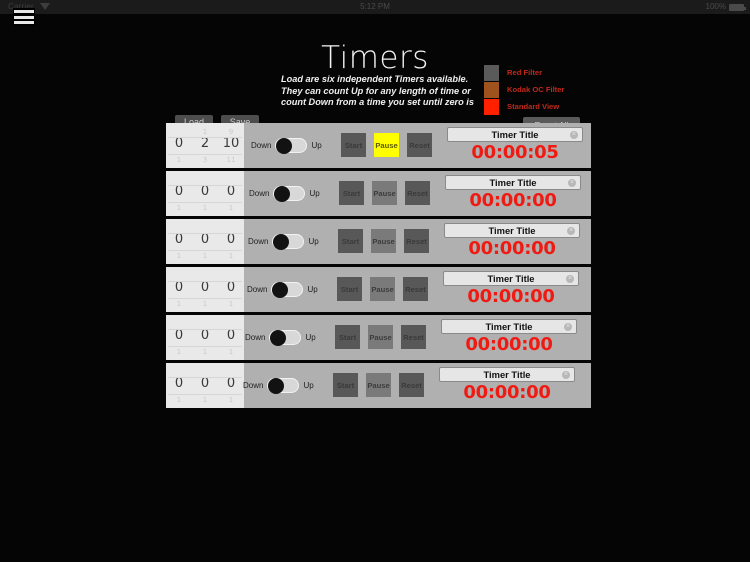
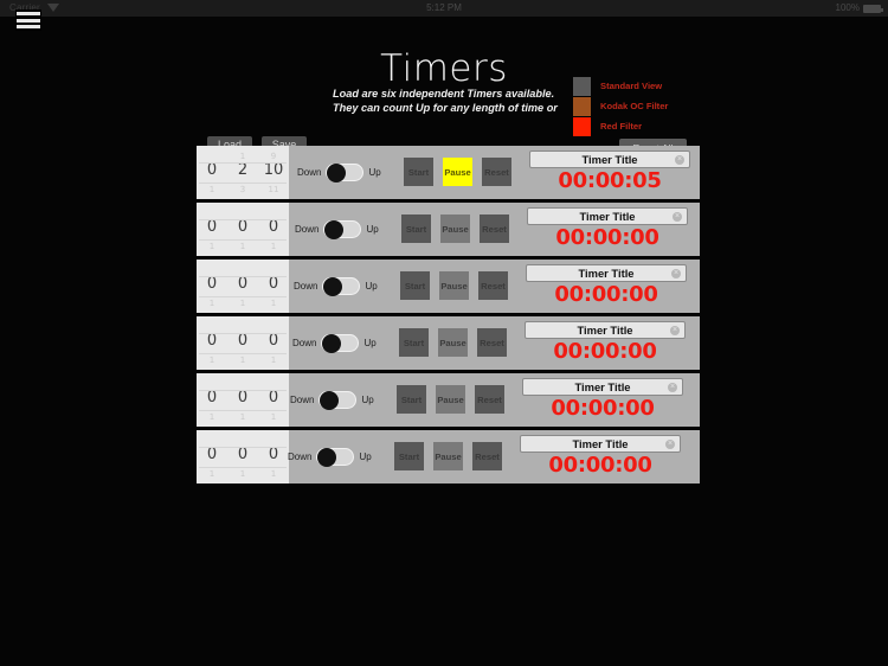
  Carrier
  5:12 PM
  100%
  Timers
  Load are six independent Timers available.
  They can count Up for any length of time or
- count Down from a time you set until zero is
- Red Filter
+ Standard View
  Kodak OC Filter
- Standard View
+ Red Filter
  Load
  Save
  0
  1
  1
  2
  3
  10
  11
  Down
  Up
  Start
  Pause
  Reset
  Timer Title
  00:00:05
  0
  1
  0
  1
  0
  1
  Down
  Up
  Start
  Pause
  Reset
  Timer Title
  00:00:00
  0
  1
  0
  1
  0
  1
  Down
  Up
  Start
  Pause
  Reset
  Timer Title
  00:00:00
  0
  1
  0
  1
  0
  1
  Down
  Up
  Start
  Pause
  Reset
  Timer Title
  00:00:00
  0
  1
  0
  1
  0
  1
  Down
  Up
  Start
  Pause
  Reset
  Timer Title
  00:00:00
  0
  1
  0
  1
  0
  1
  Down
  Up
  Start
  Pause
  Reset
  Timer Title
  00:00:00
